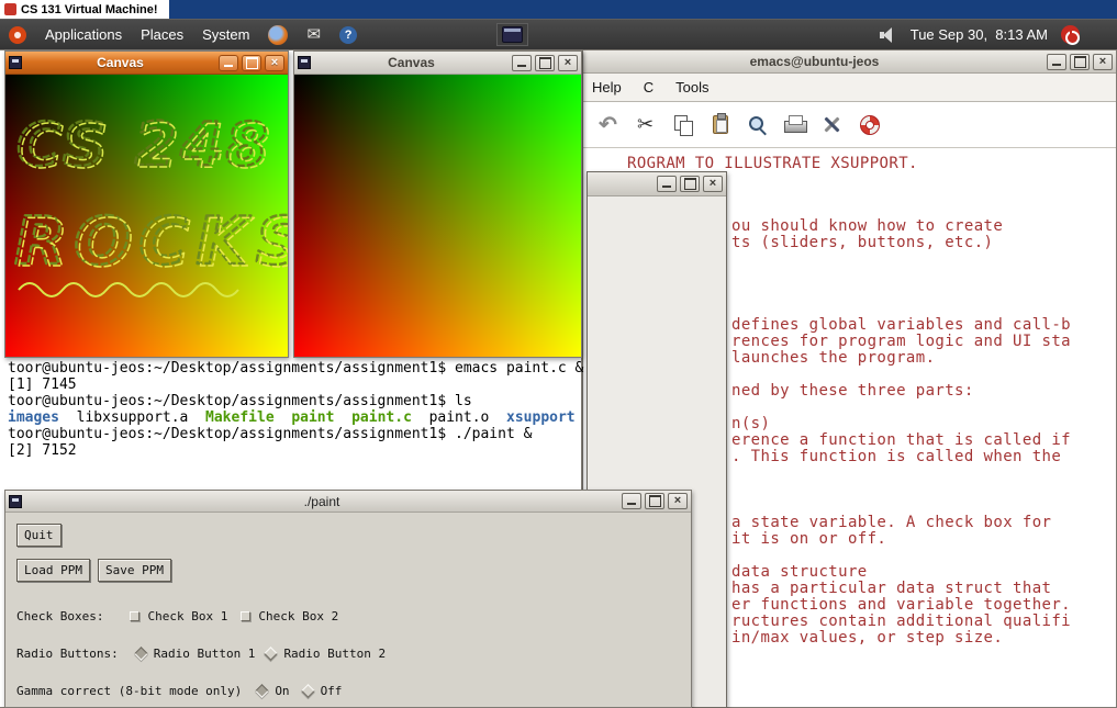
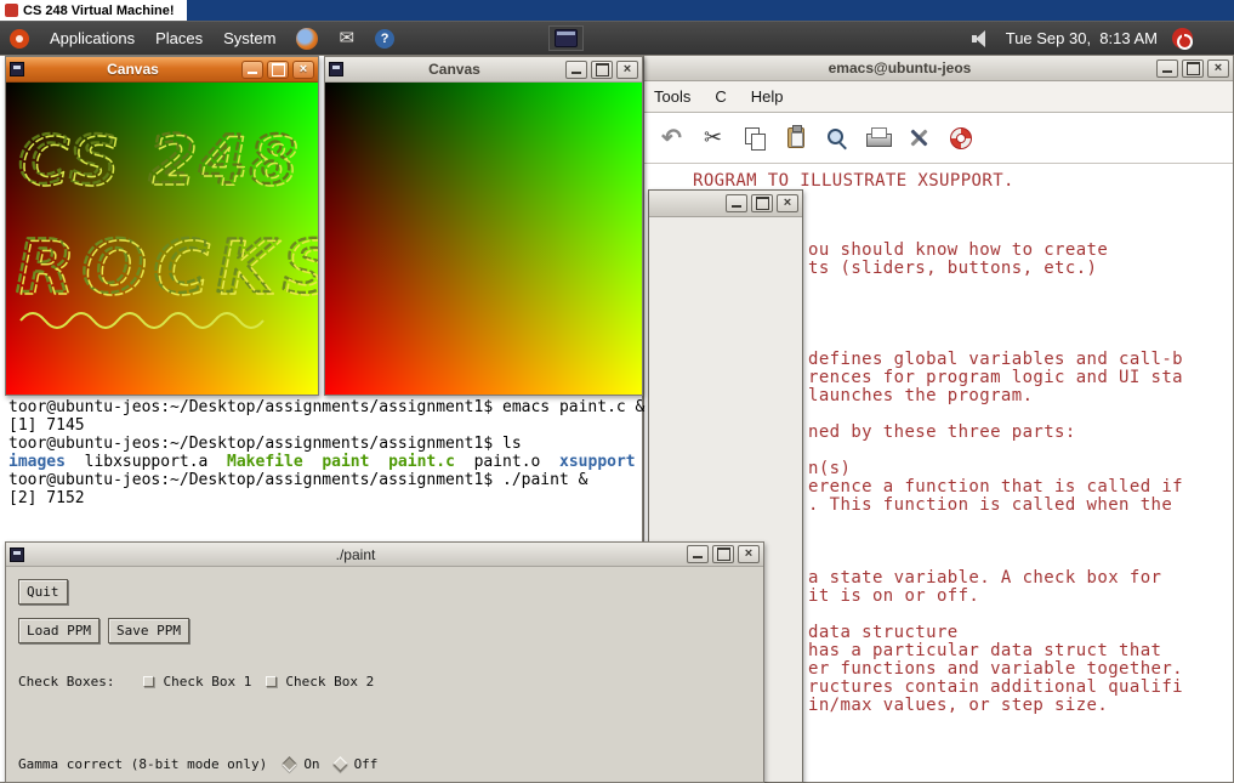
  emacs@ubuntu-jeos
  ×
- Help
+ Tools
  C
- Tools
+ Help
  ↶
  ✂
  ROGRAM TO ILLUSTRATE XSUPPORT.
  ou should know how to create
  ts (sliders, buttons, etc.)
  defines global variables and call-b
  rences for program logic and UI sta
  launches the program.
  ned by these three parts:
  n(s)
  erence a function that is called if
  . This function is called when the
  a state variable. A check box for
  it is on or off.
  data structure
  has a particular data struct that
  er functions and variable together.
  ructures contain additional qualifi
  in/max values, or step size.
  toor@ubuntu-jeos:~/Desktop/assignments/assignment1$ emacs paint.c &
  [1] 7145
  toor@ubuntu-jeos:~/Desktop/assignments/assignment1$ ls
  images libxsupport.a Makefile paint paint.c paint.o xsupport
  toor@ubuntu-jeos:~/Desktop/assignments/assignment1$ ./paint &
  [2] 7152
  ×
  Canvas
  ×
  Canvas
  ×
  CS 248
  ROCKS
  ./paint
  ×
  Quit
  Load PPM
  Save PPM
  Check Boxes:
  Check Box 1
  Check Box 2
- Radio Buttons:
- Radio Button 1
- Radio Button 2
  Gamma correct (8-bit mode only)
  On
  Off
- CS 131 Virtual Machine!
+ CS 248 Virtual Machine!
  Applications
  Places
  System
  ✉
  ?
  Tue Sep 30, 8:13 AM
